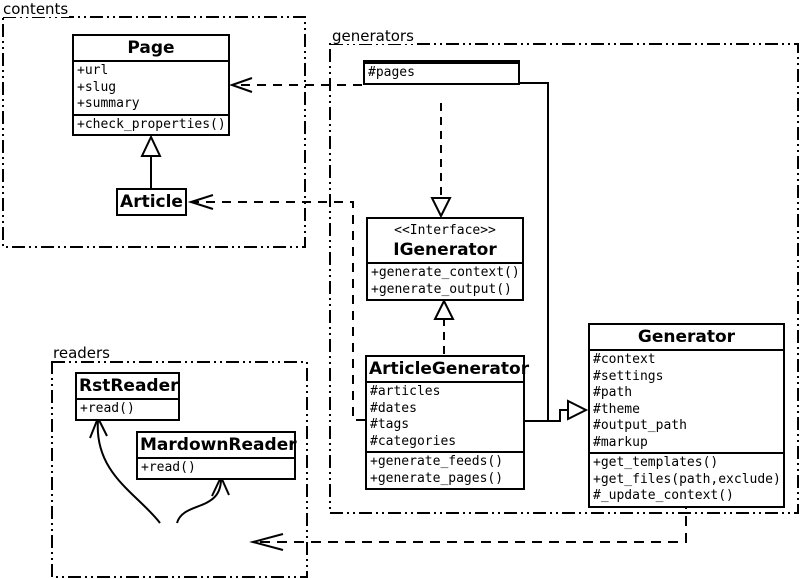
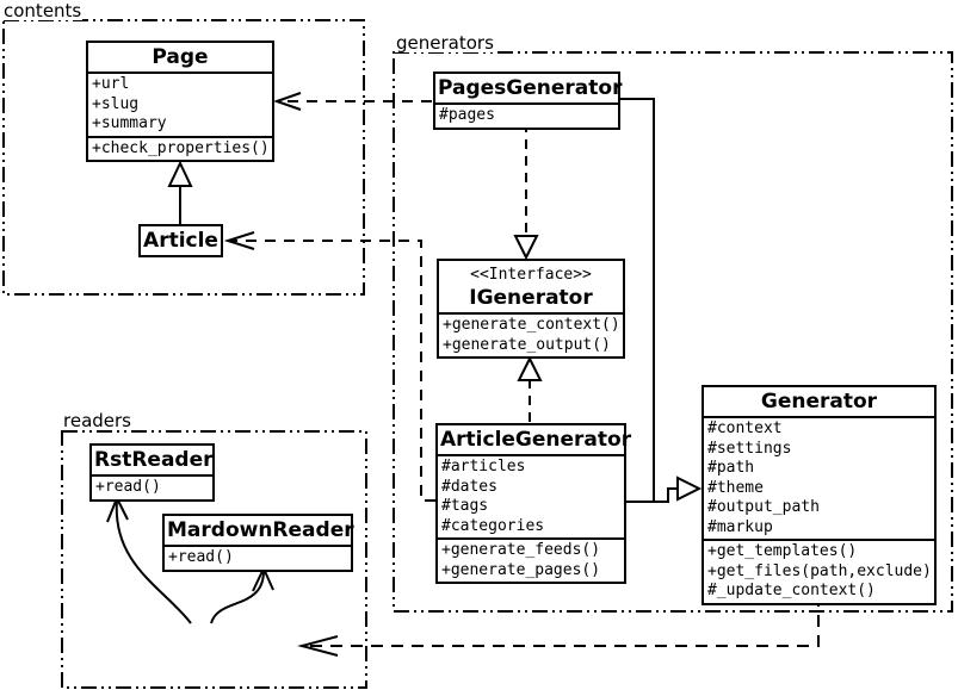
  contents
  generators
  readers
  Page
  +url
  +slug
  +summary
  +check_properties()
  Article
+ PagesGenerator
  #pages
  <<Interface>>
  IGenerator
  +generate_context()
  +generate_output()
  ArticleGenerator
  #articles
  #dates
  #tags
  #categories
  +generate_feeds()
  +generate_pages()
  Generator
  #context
  #settings
  #path
  #theme
  #output_path
  #markup
  +get_templates()
  +get_files(path,exclude)
  #_update_context()
  RstReader
  +read()
  MardownReader
  +read()
